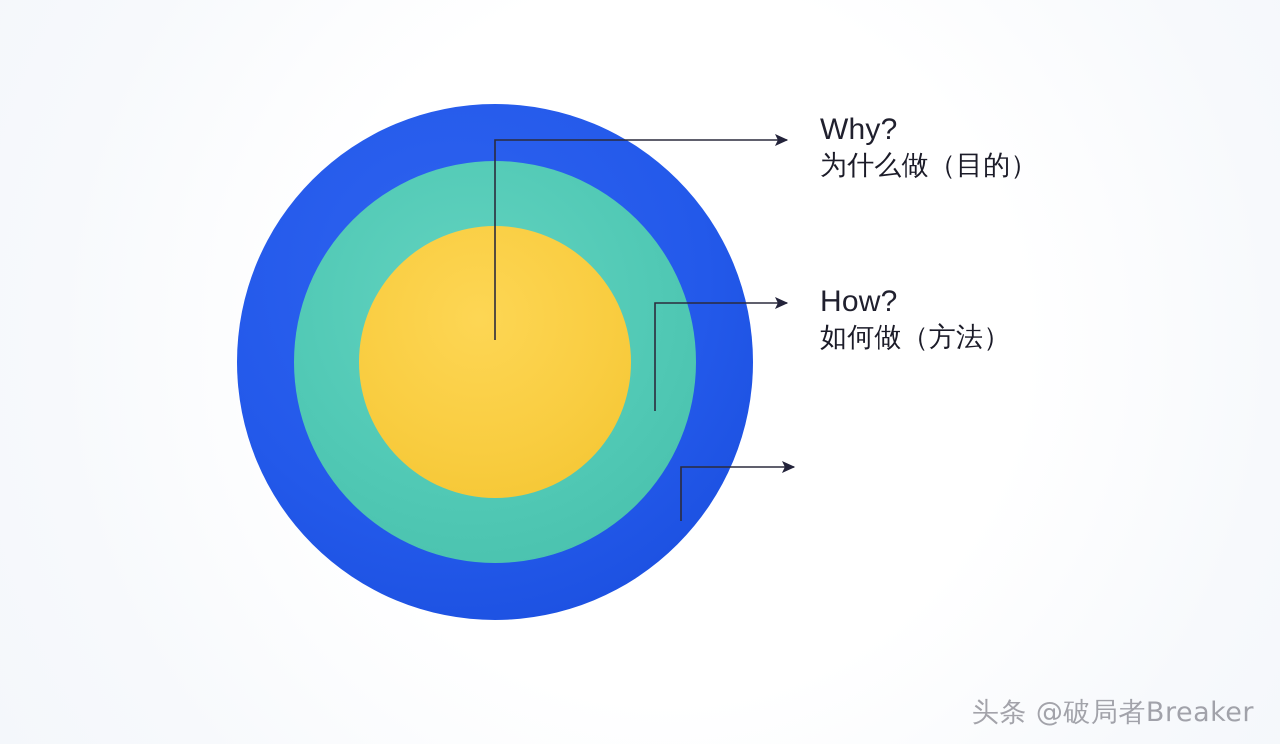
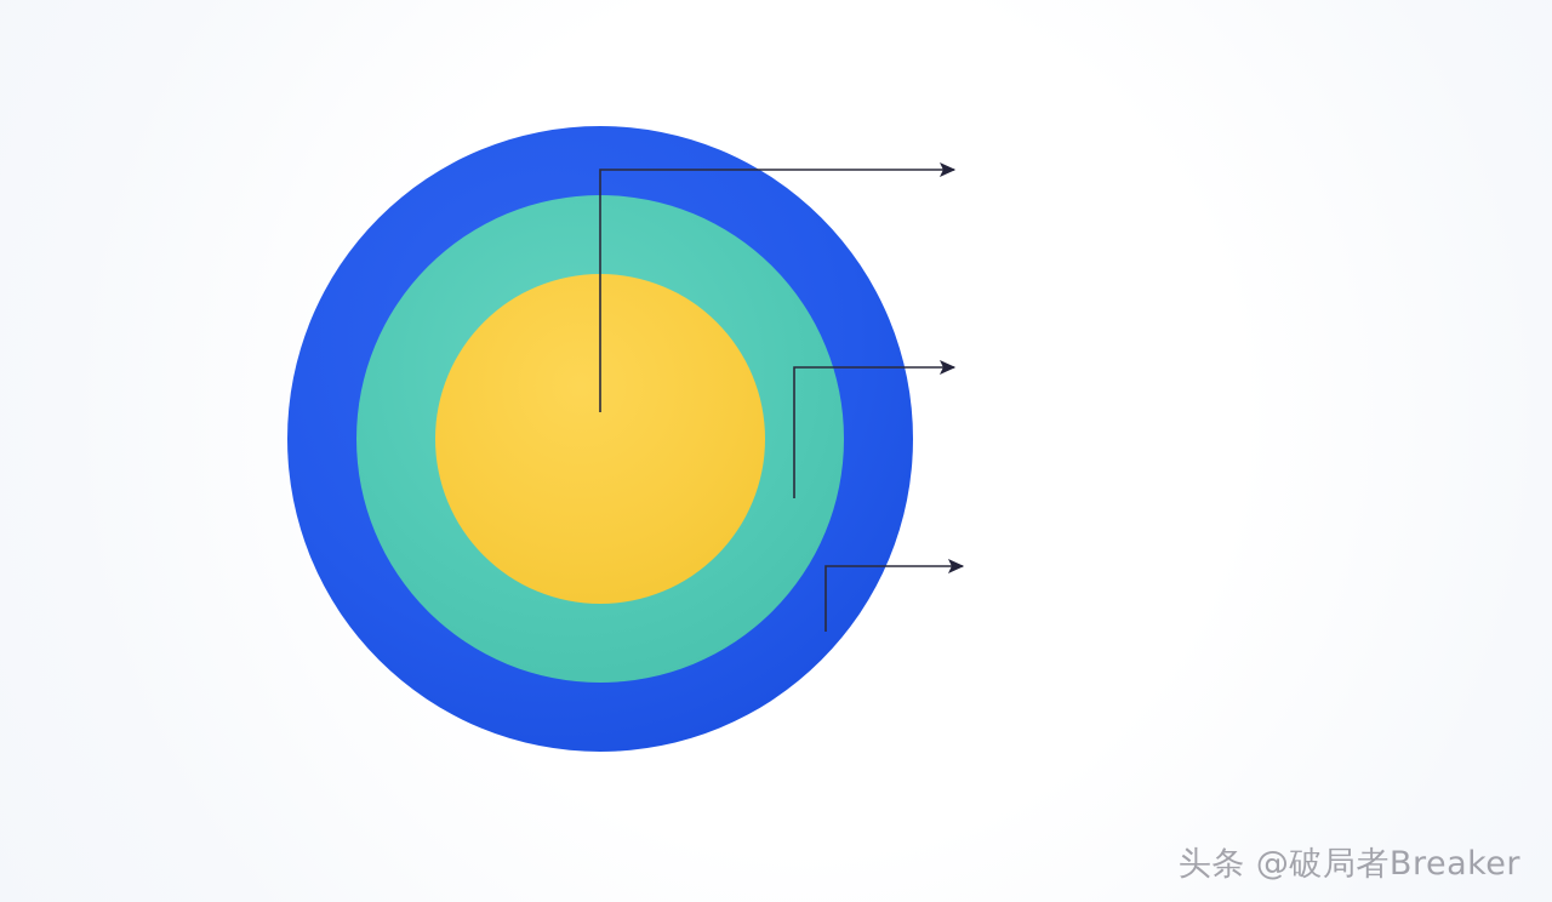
- Why?
- 为什么做（目的）
- How?
- 如何做（方法）
  头条 @破局者Breaker
